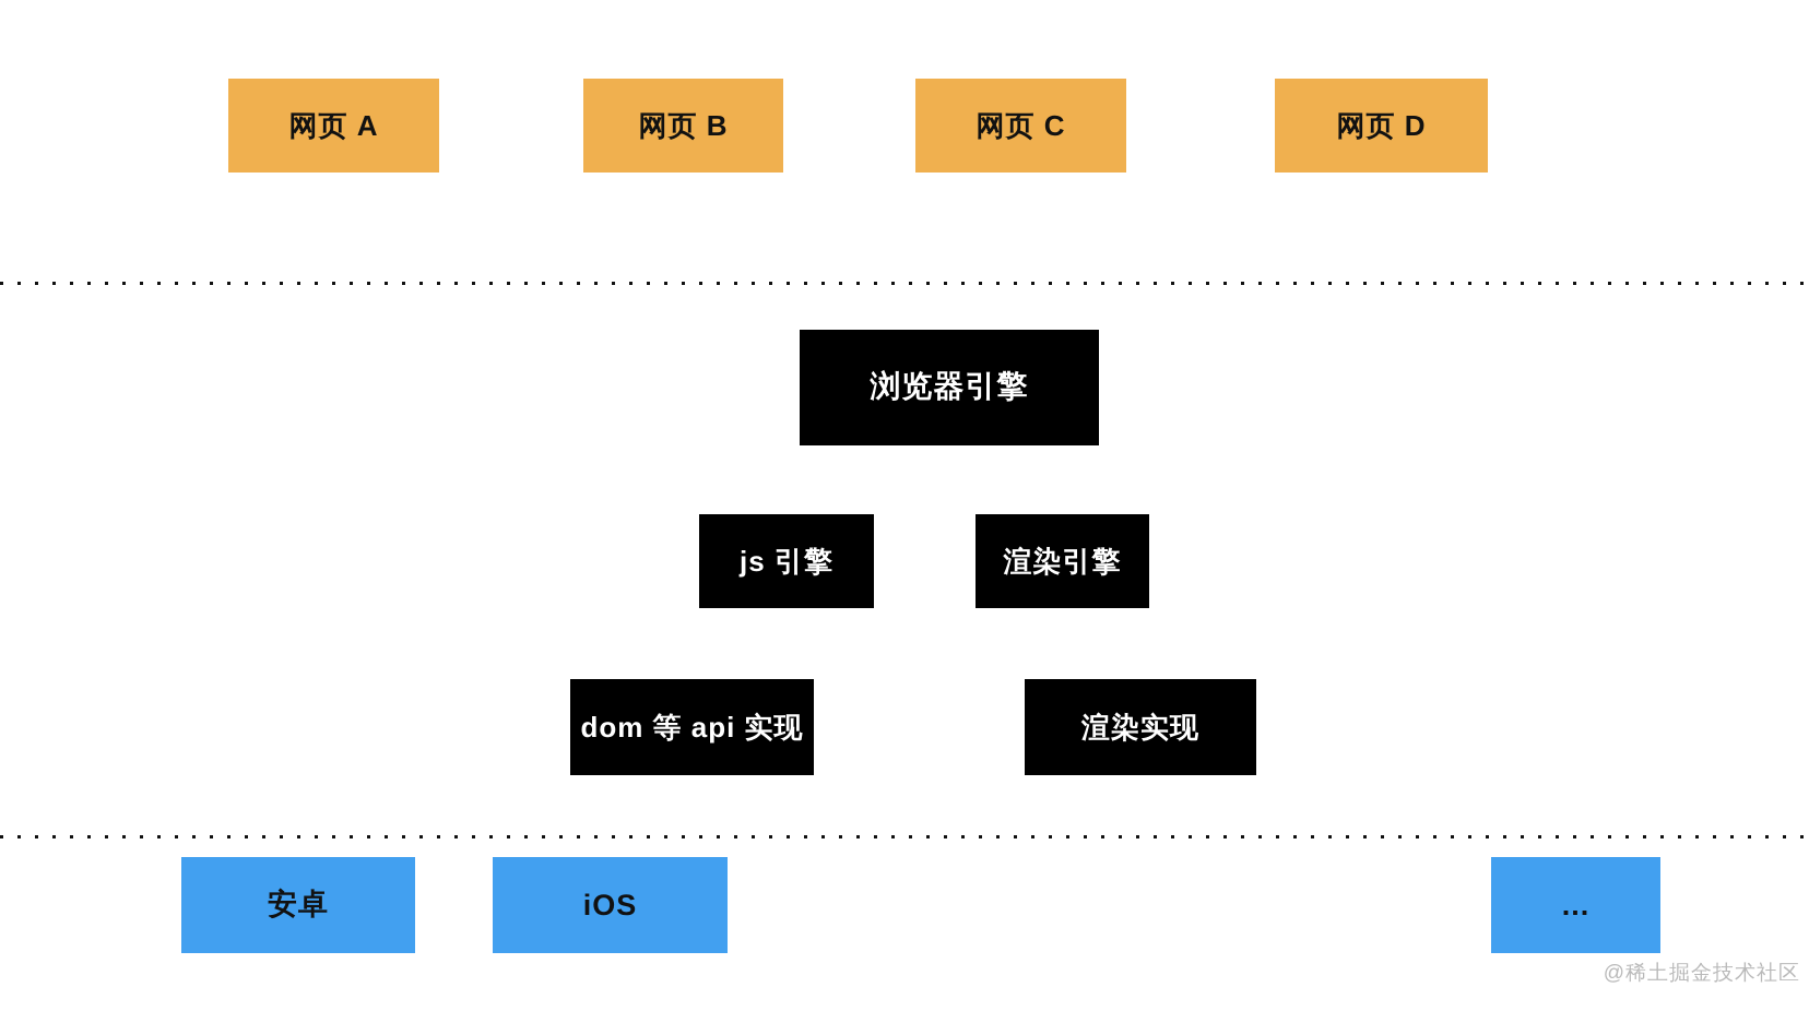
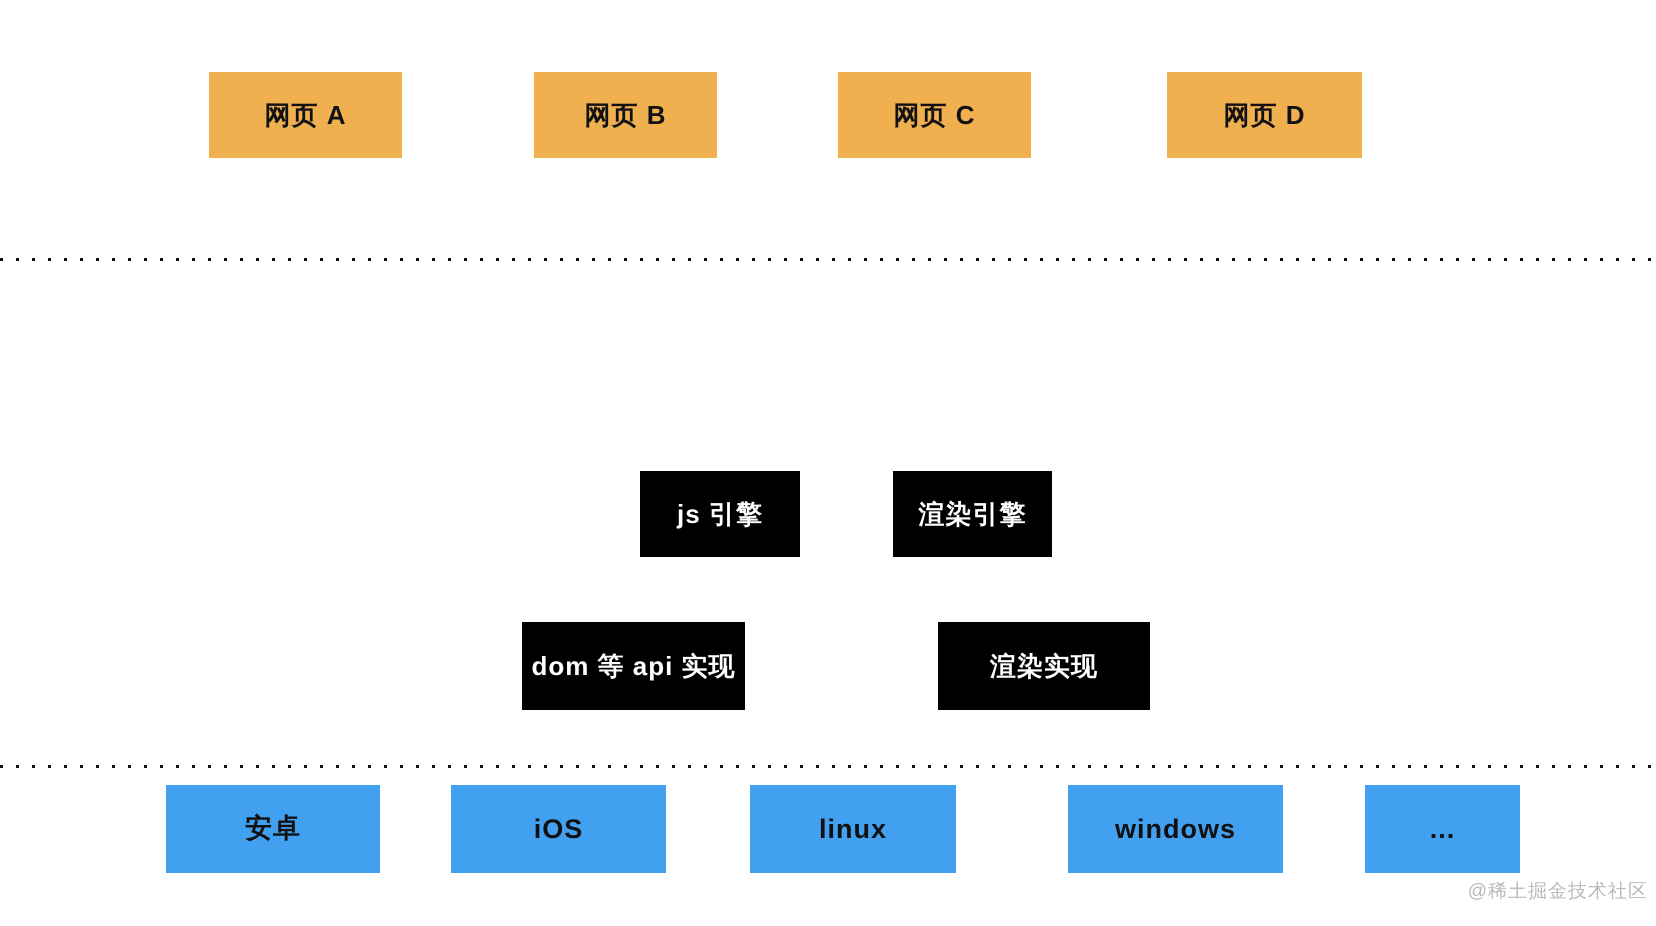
  网页 A
  网页 B
  网页 C
  网页 D
- 浏览器引擎
  js 引擎
  渲染引擎
  dom 等 api 实现
  渲染实现
  安卓
  iOS
+ linux
+ windows
  ...
  @稀土掘金技术社区
